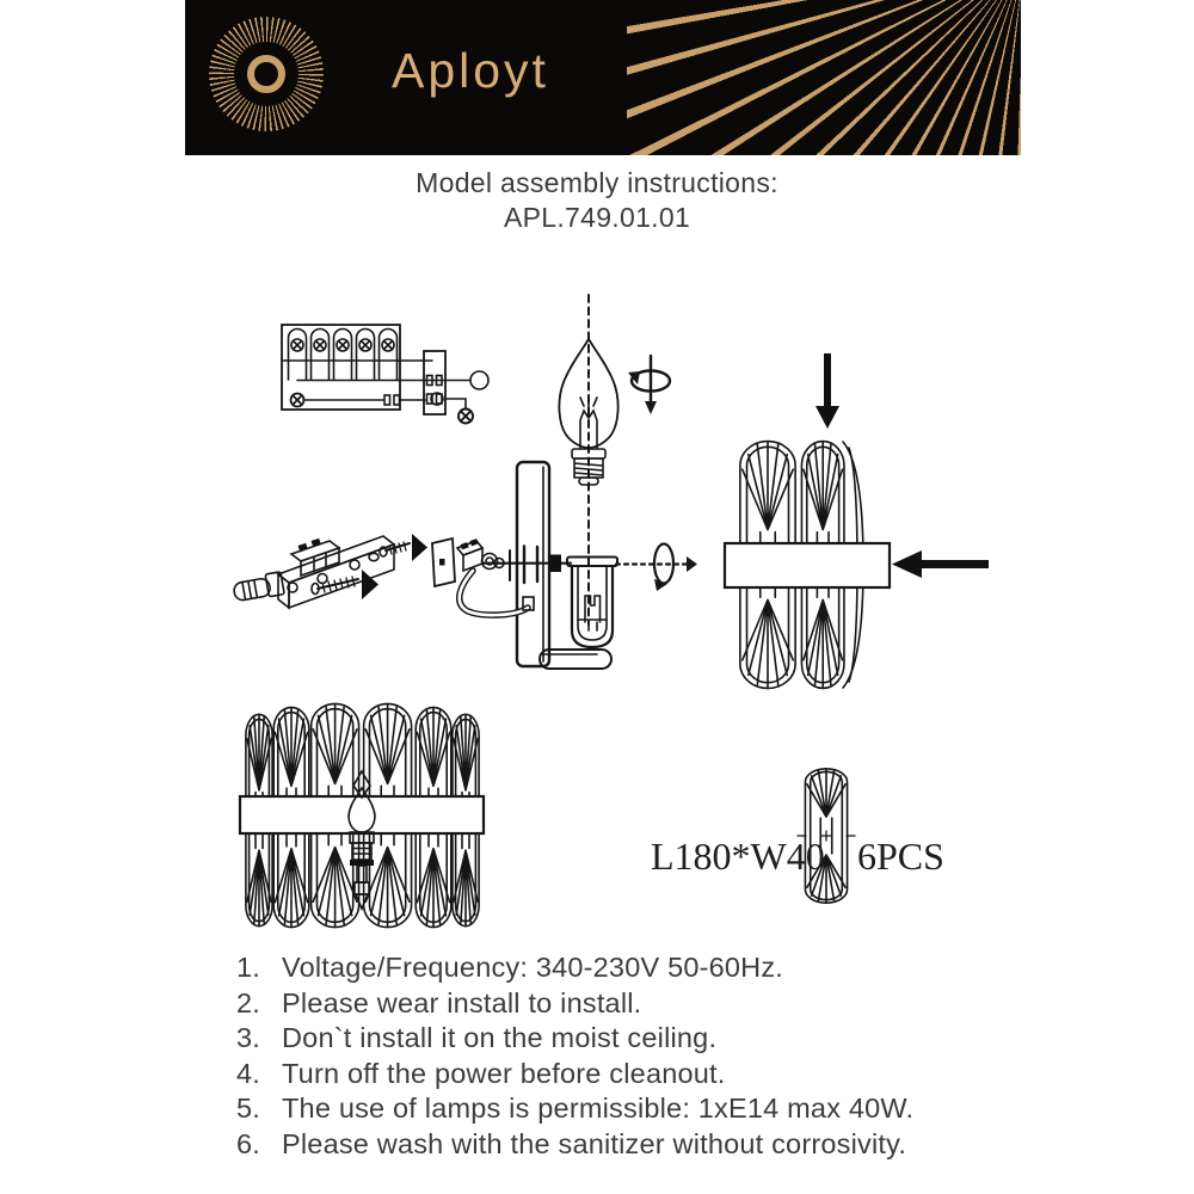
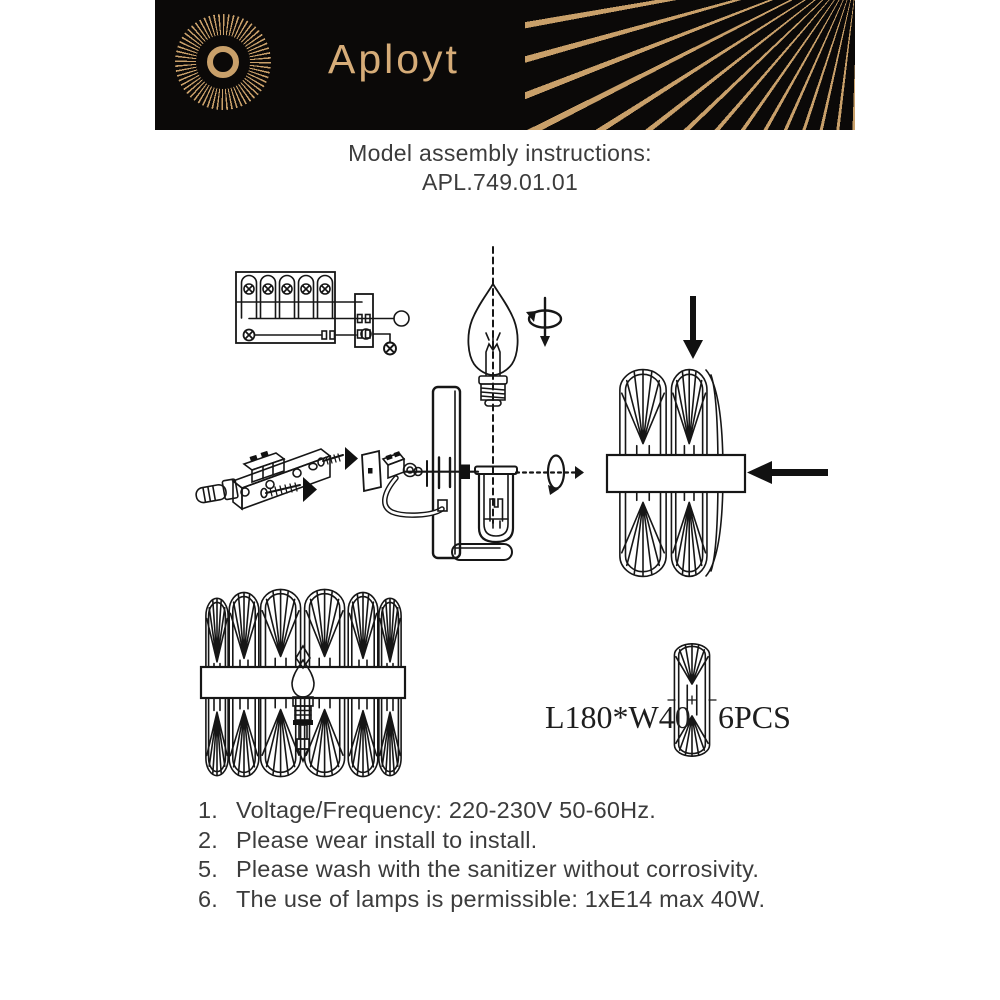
  Aployt
  Model assembly instructions:
  APL.749.01.01
  L180*W40
  6PCS
  1.
- Voltage/Frequency: 340-230V 50-60Hz.
+ Voltage/Frequency: 220-230V 50-60Hz.
  2.
  Please wear install to install.
- 3.
- Don`t install it on the moist ceiling.
- 4.
- Turn off the power before cleanout.
  5.
- The use of lamps is permissible: 1xE14 max 40W.
+ Please wash with the sanitizer without corrosivity.
  6.
- Please wash with the sanitizer without corrosivity.
+ The use of lamps is permissible: 1xE14 max 40W.
